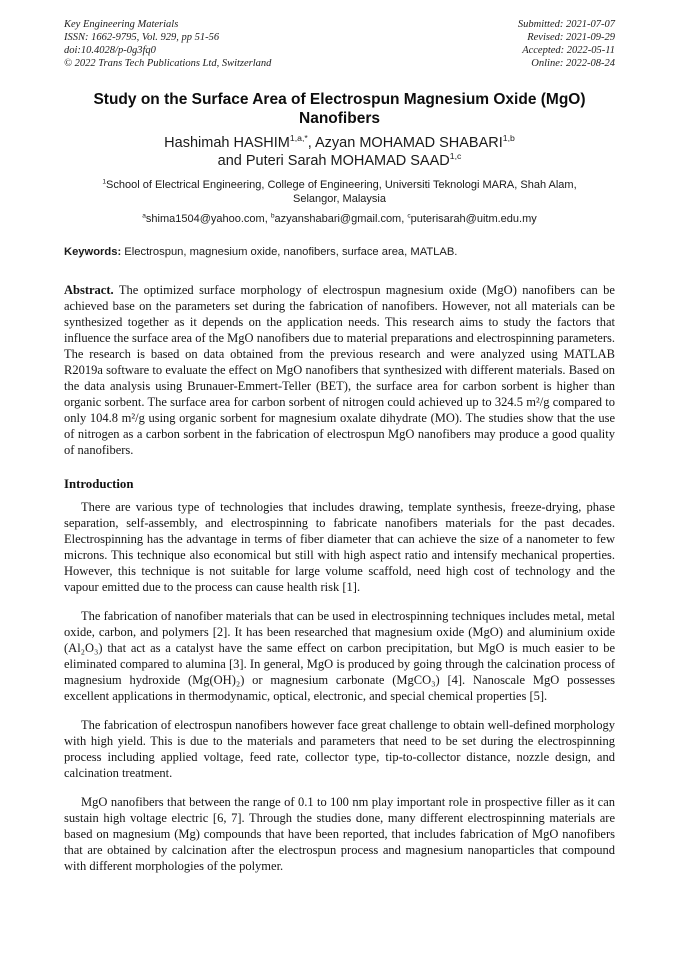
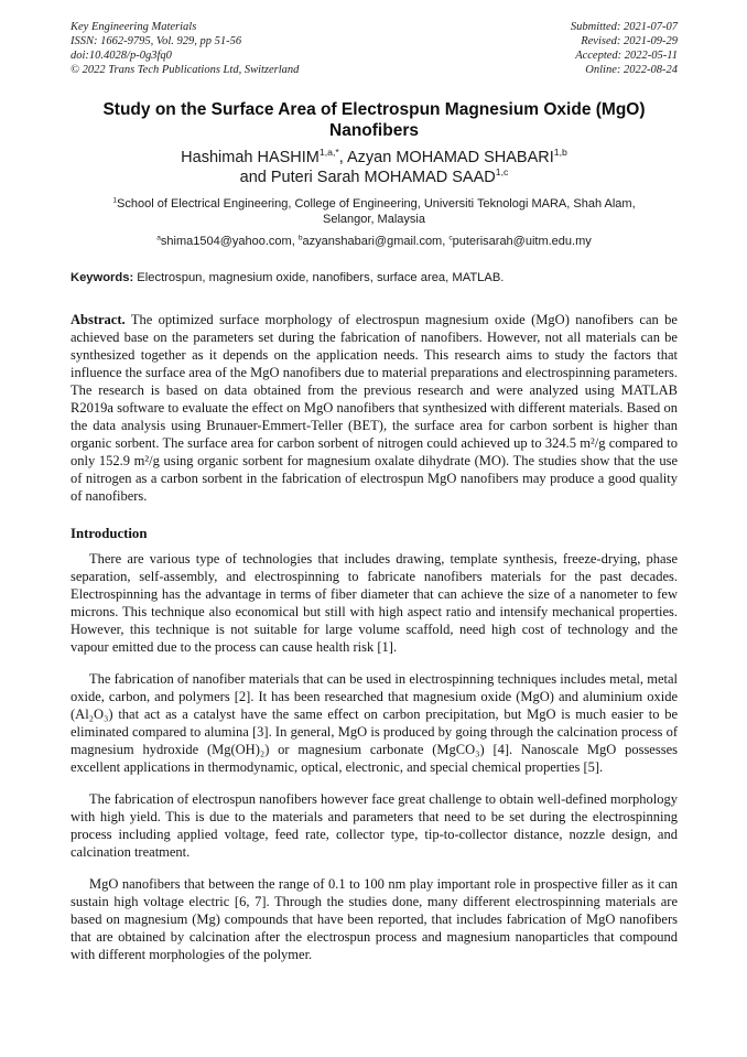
  Key Engineering Materials
  ISSN: 1662-9795, Vol. 929, pp 51-56
  doi:10.4028/p-0g3fq0
  © 2022 Trans Tech Publications Ltd, Switzerland
  Submitted: 2021-07-07
  Revised: 2021-09-29
  Accepted: 2022-05-11
  Online: 2022-08-24
  Study on the Surface Area of Electrospun Magnesium Oxide (MgO)
  Nanofibers
  Hashimah HASHIM1,a,*, Azyan MOHAMAD SHABARI1,b
  and Puteri Sarah MOHAMAD SAAD1,c
  School of Electrical Engineering, College of Engineering, Universiti Teknologi MARA, Shah Alam,
  Selangor, Malaysia
  shima1504@yahoo.com, azyanshabari@gmail.com, puterisarah@uitm.edu.my
  Keywords: Electrospun, magnesium oxide, nanofibers, surface area, MATLAB.
- Abstract. The optimized surface morphology of electrospun magnesium oxide (MgO) nanofibers can be achieved base on the parameters set during the fabrication of nanofibers. However, not all materials can be synthesized together as it depends on the application needs. This research aims to study the factors that influence the surface area of the MgO nanofibers due to material preparations and electrospinning parameters. The research is based on data obtained from the previous research and were analyzed using MATLAB R2019a software to evaluate the effect on MgO nanofibers that synthesized with different materials. Based on the data analysis using Brunauer-Emmert-Teller (BET), the surface area for carbon sorbent is higher than organic sorbent. The surface area for carbon sorbent of nitrogen could achieved up to 324.5 m²/g compared to only 104.8 m²/g using organic sorbent for magnesium oxalate dihydrate (MO). The studies show that the use of nitrogen as a carbon sorbent in the fabrication of electrospun MgO nanofibers may produce a good quality of nanofibers.
+ Abstract. The optimized surface morphology of electrospun magnesium oxide (MgO) nanofibers can be achieved base on the parameters set during the fabrication of nanofibers. However, not all materials can be synthesized together as it depends on the application needs. This research aims to study the factors that influence the surface area of the MgO nanofibers due to material preparations and electrospinning parameters. The research is based on data obtained from the previous research and were analyzed using MATLAB R2019a software to evaluate the effect on MgO nanofibers that synthesized with different materials. Based on the data analysis using Brunauer-Emmert-Teller (BET), the surface area for carbon sorbent is higher than organic sorbent. The surface area for carbon sorbent of nitrogen could achieved up to 324.5 m²/g compared to only 152.9 m²/g using organic sorbent for magnesium oxalate dihydrate (MO). The studies show that the use of nitrogen as a carbon sorbent in the fabrication of electrospun MgO nanofibers may produce a good quality of nanofibers.
  Introduction
  There are various type of technologies that includes drawing, template synthesis, freeze-drying, phase separation, self-assembly, and electrospinning to fabricate nanofibers materials for the past decades. Electrospinning has the advantage in terms of fiber diameter that can achieve the size of a nanometer to few microns. This technique also economical but still with high aspect ratio and intensify mechanical properties. However, this technique is not suitable for large volume scaffold, need high cost of technology and the vapour emitted due to the process can cause health risk [1].
  The fabrication of nanofiber materials that can be used in electrospinning techniques includes metal, metal oxide, carbon, and polymers [2]. It has been researched that magnesium oxide (MgO) and aluminium oxide (Al₂O₃) that act as a catalyst have the same effect on carbon precipitation, but MgO is much easier to be eliminated compared to alumina [3]. In general, MgO is produced by going through the calcination process of magnesium hydroxide (Mg(OH)₂) or magnesium carbonate (MgCO₃) [4]. Nanoscale MgO possesses excellent applications in thermodynamic, optical, electronic, and special chemical properties [5].
  The fabrication of electrospun nanofibers however face great challenge to obtain well-defined morphology with high yield. This is due to the materials and parameters that need to be set during the electrospinning process including applied voltage, feed rate, collector type, tip-to-collector distance, nozzle design, and calcination treatment.
  MgO nanofibers that between the range of 0.1 to 100 nm play important role in prospective filler as it can sustain high voltage electric [6, 7]. Through the studies done, many different electrospinning materials are based on magnesium (Mg) compounds that have been reported, that includes fabrication of MgO nanofibers that are obtained by calcination after the electrospun process and magnesium nanoparticles that compound with different morphologies of the polymer.
